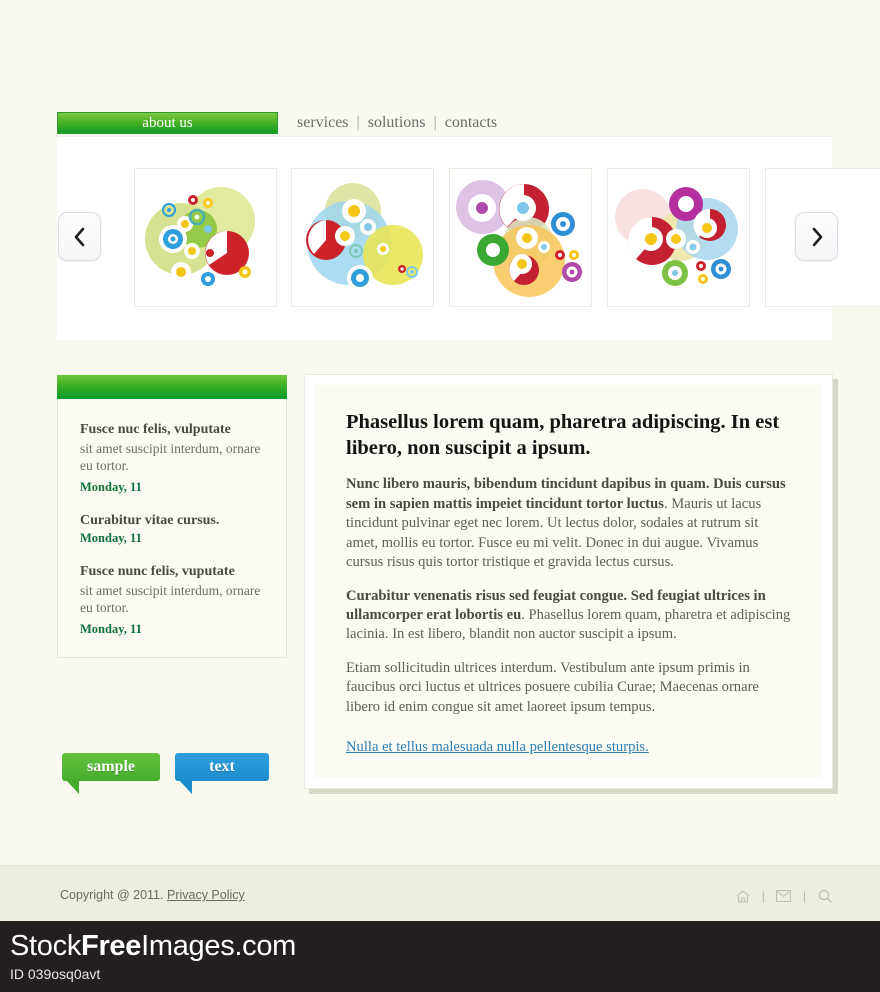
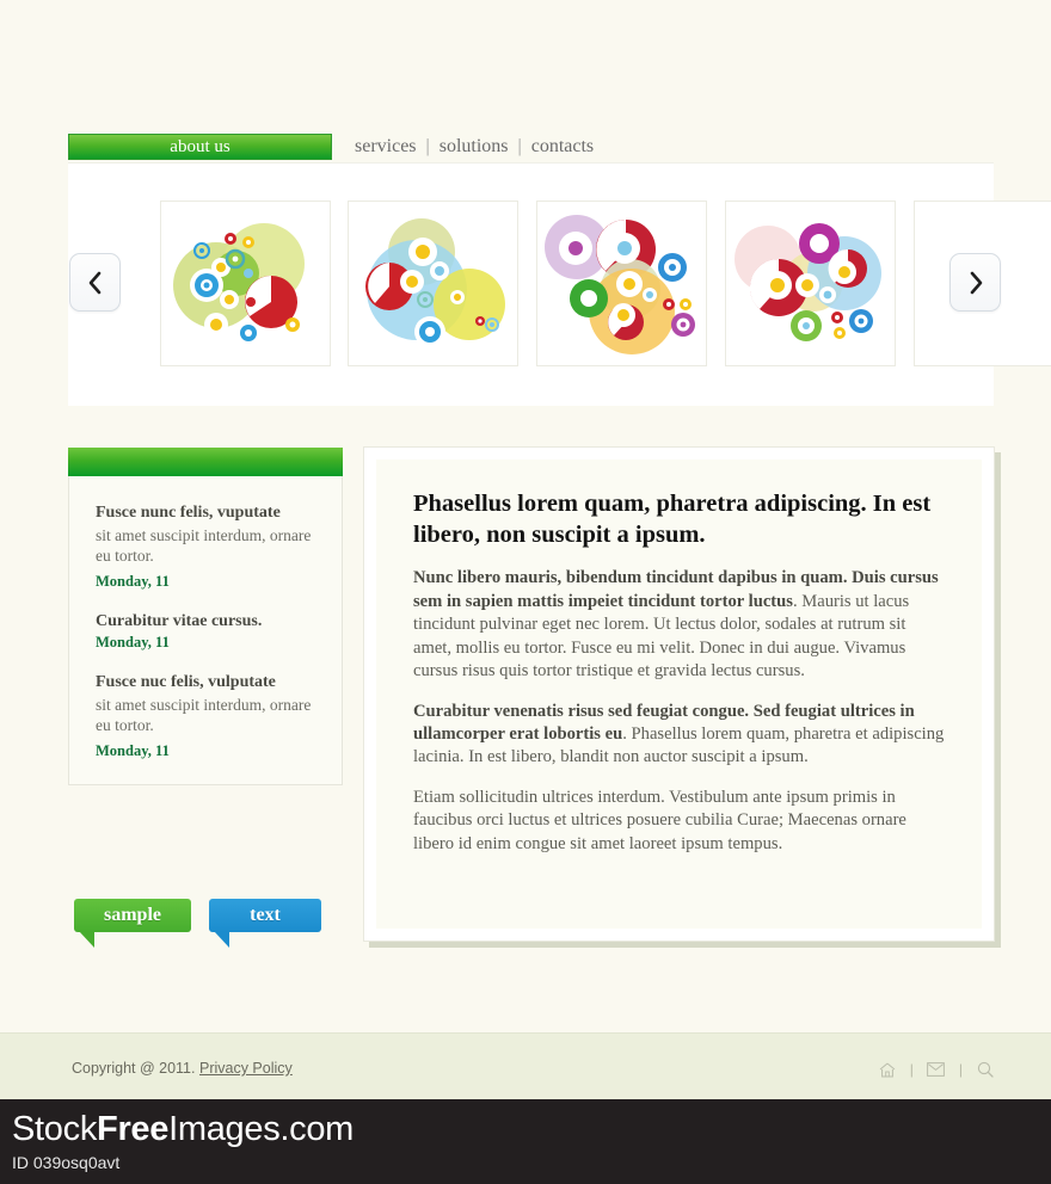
  about us
  services
  |
  solutions
  |
  contacts
- Fusce nuc felis, vulputate
+ Fusce nunc felis, vuputate
  sit amet suscipit interdum, ornare eu tortor.
  Monday, 11
  Curabitur vitae cursus.
  Monday, 11
- Fusce nunc felis, vuputate
+ Fusce nuc felis, vulputate
  sit amet suscipit interdum, ornare eu tortor.
  Monday, 11
  sample
  text
  Phasellus lorem quam, pharetra adipiscing. In est libero, non suscipit a ipsum.
  Nunc libero mauris, bibendum tincidunt dapibus in quam. Duis cursus sem in sapien mattis impeiet tincidunt tortor luctus. Mauris ut lacus tincidunt pulvinar eget nec lorem. Ut lectus dolor, sodales at rutrum sit amet, mollis eu tortor. Fusce eu mi velit. Donec in dui augue. Vivamus cursus risus quis tortor tristique et gravida lectus cursus.
  Curabitur venenatis risus sed feugiat congue. Sed feugiat ultrices in ullamcorper erat lobortis eu. Phasellus lorem quam, pharetra et adipiscing lacinia. In est libero, blandit non auctor suscipit a ipsum.
  Etiam sollicitudin ultrices interdum. Vestibulum ante ipsum primis in faucibus orci luctus et ultrices posuere cubilia Curae; Maecenas ornare libero id enim congue sit amet laoreet ipsum tempus.
- Nulla et tellus malesuada nulla pellentesque sturpis.
  Copyright @ 2011. Privacy Policy
  |
  |
  StockFreeImages.com
  ID 039osq0avt
